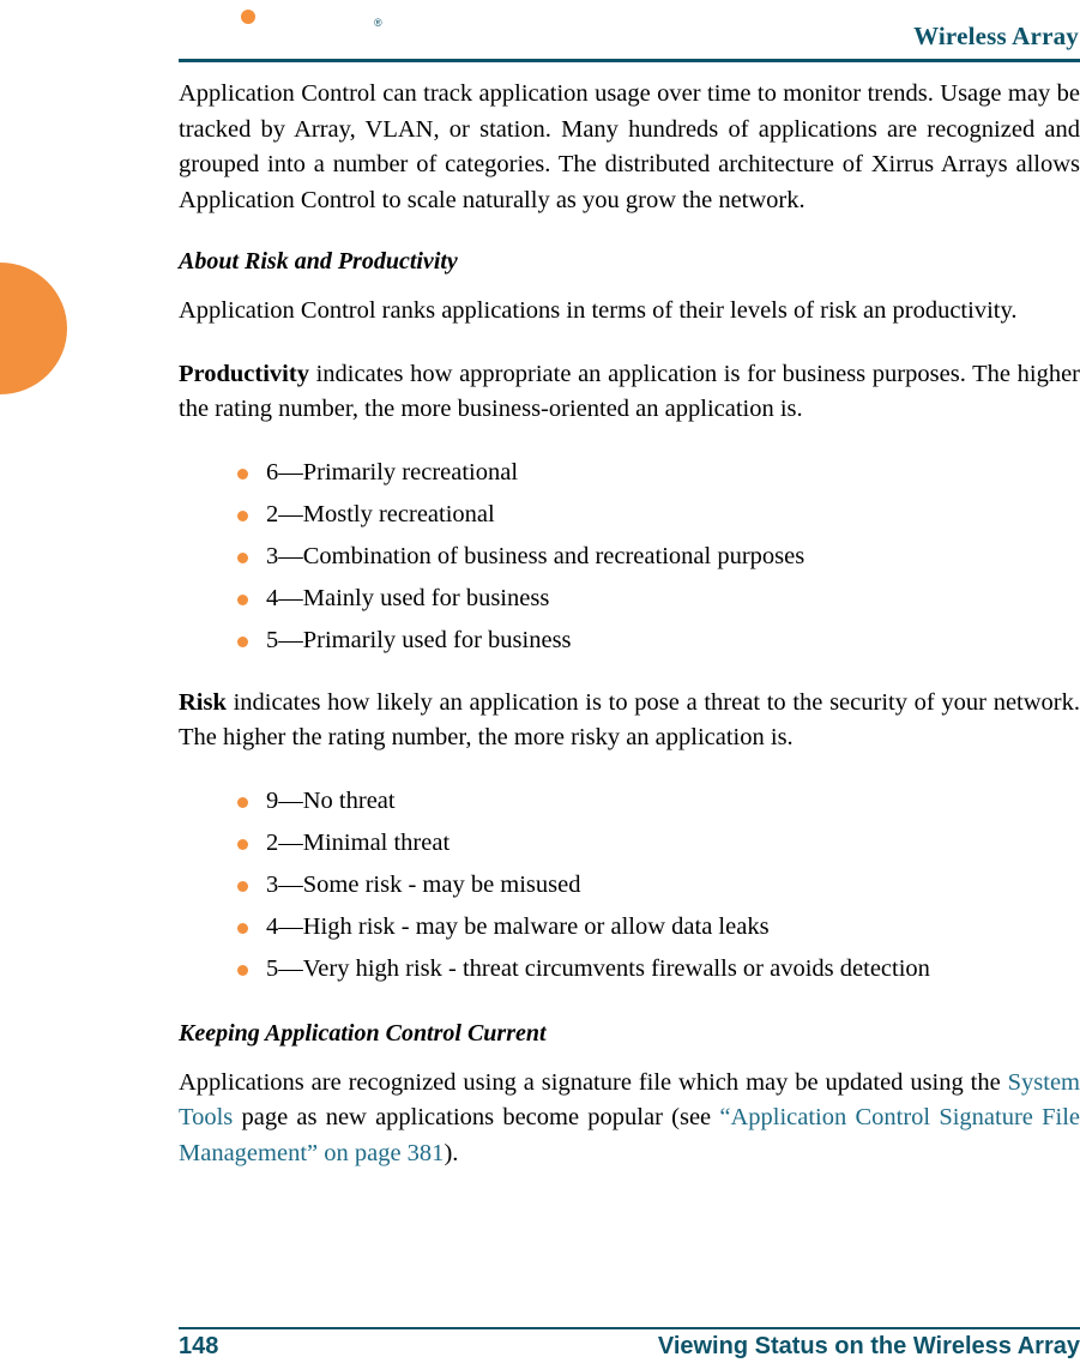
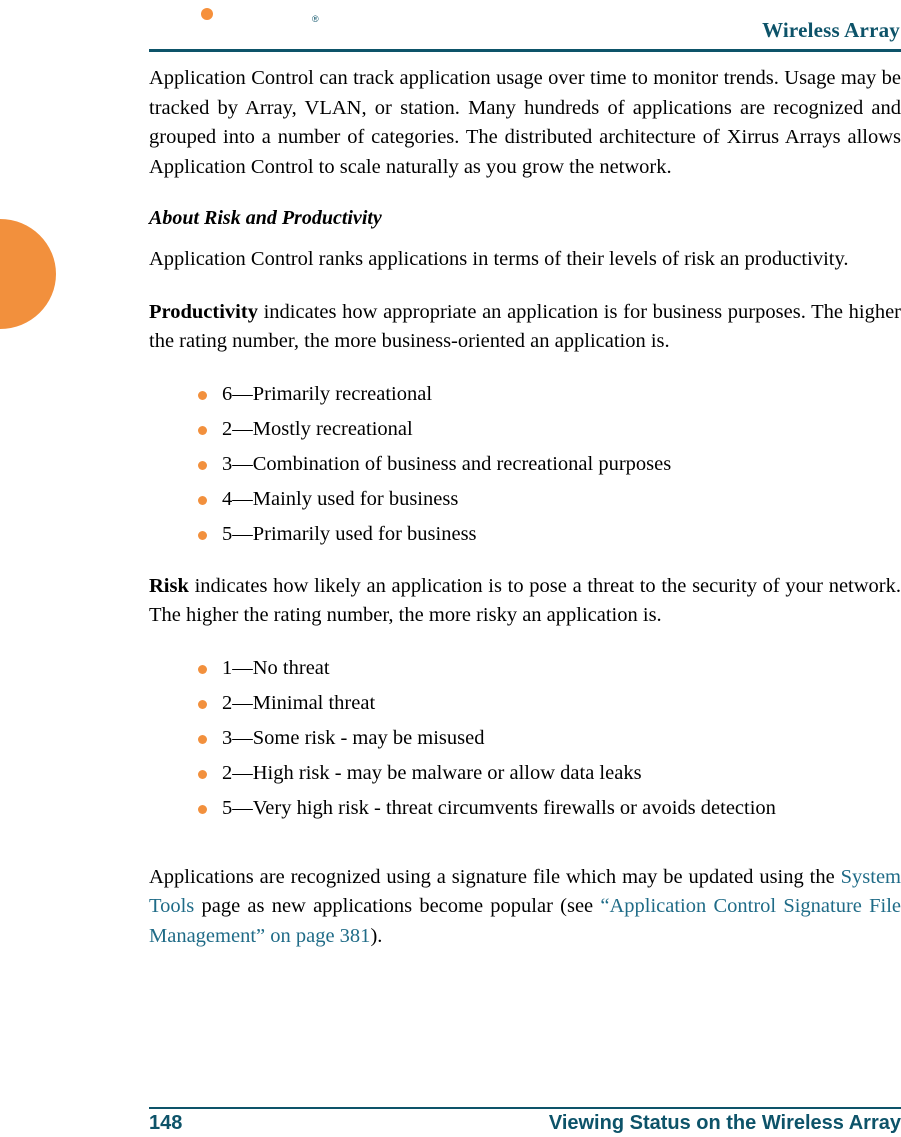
  ®
  Wireless Array
  Application Control can track application usage over time to monitor trends. Usage may be tracked by Array, VLAN, or station. Many hundreds of applications are recognized and grouped into a number of categories. The distributed architecture of Xirrus Arrays allows Application Control to scale naturally as you grow the network.
  About Risk and Productivity
  Application Control ranks applications in terms of their levels of risk an productivity.
  Productivity indicates how appropriate an application is for business purposes. The higher the rating number, the more business-oriented an application is.
  6—Primarily recreational
  2—Mostly recreational
  3—Combination of business and recreational purposes
  4—Mainly used for business
  5—Primarily used for business
  Risk indicates how likely an application is to pose a threat to the security of your network. The higher the rating number, the more risky an application is.
- 9—No threat
+ 1—No threat
  2—Minimal threat
  3—Some risk - may be misused
- 4—High risk - may be malware or allow data leaks
+ 2—High risk - may be malware or allow data leaks
  5—Very high risk - threat circumvents firewalls or avoids detection
- Keeping Application Control Current
  Applications are recognized using a signature file which may be updated using the System Tools page as new applications become popular (see “Application Control Signature File Management” on page 381).
  148
  Viewing Status on the Wireless Array
